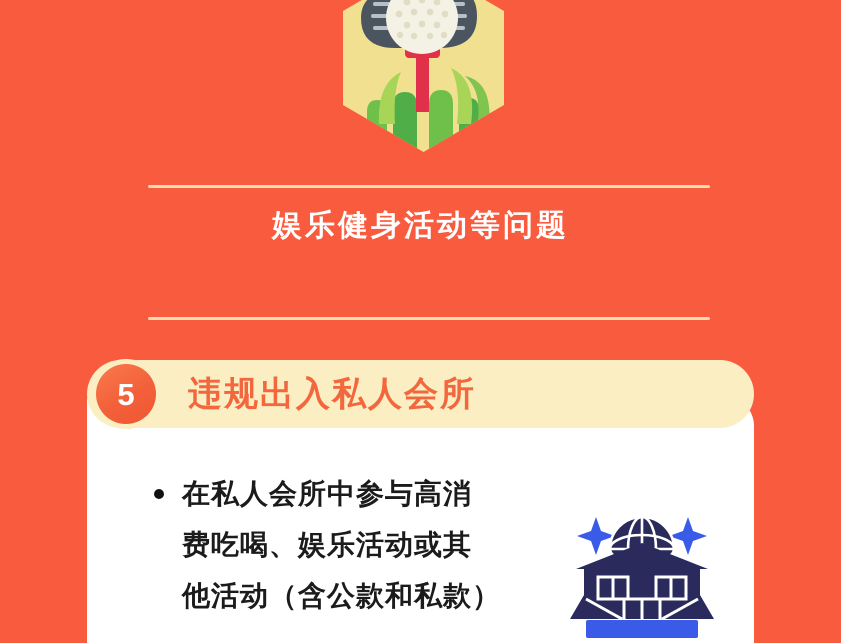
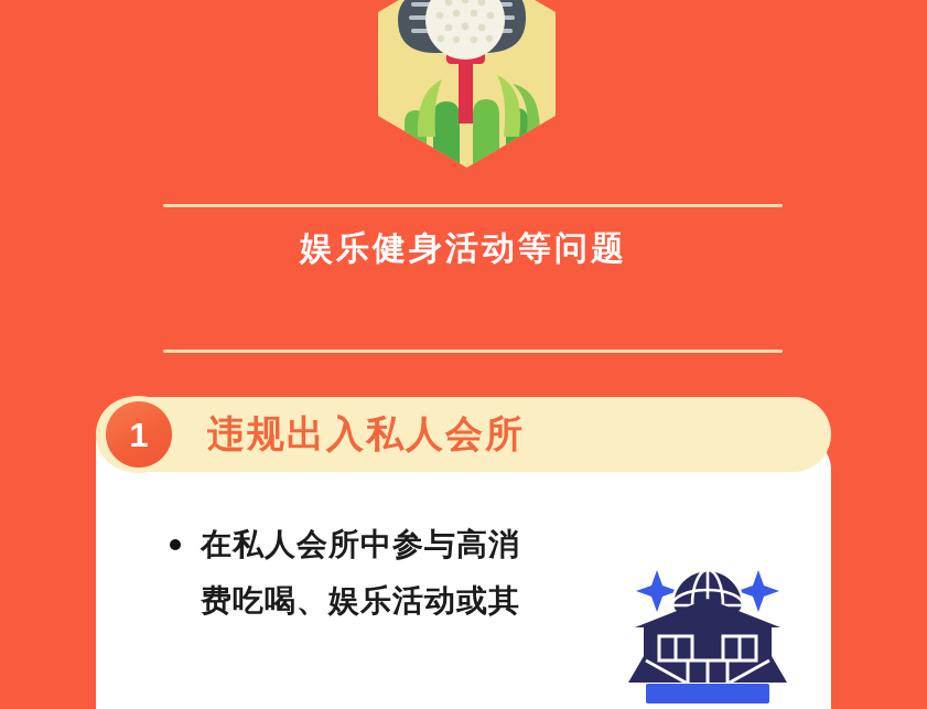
  娱乐健身活动等问题
- 5
+ 1
  违规出入私人会所
  在私人会所中参与高消
  费吃喝、娱乐活动或其
- 他活动（含公款和私款）
